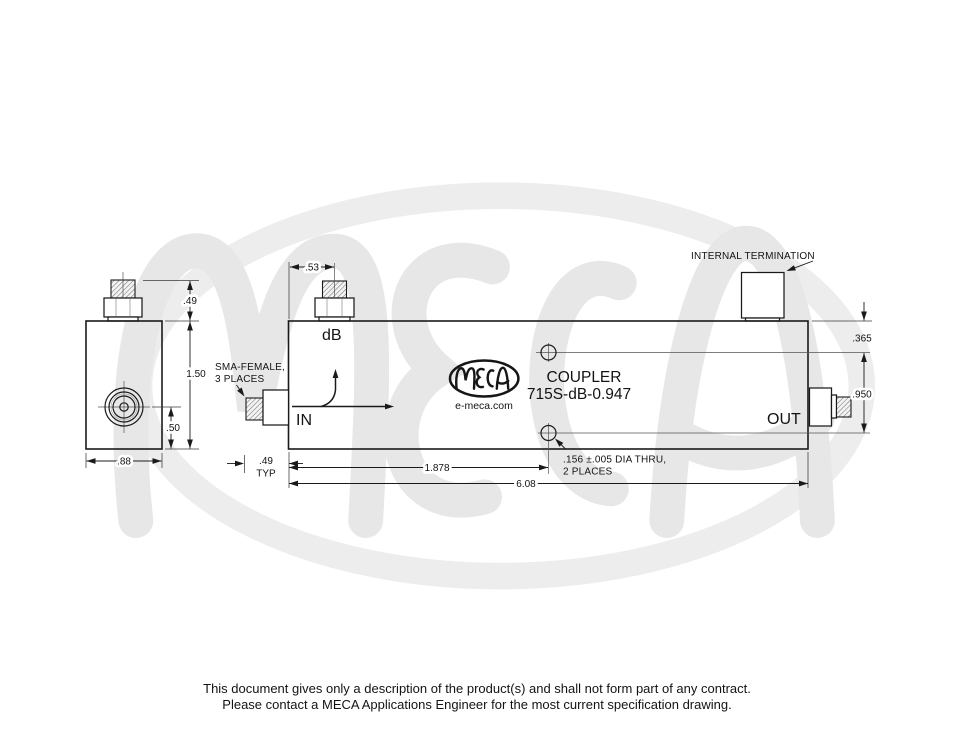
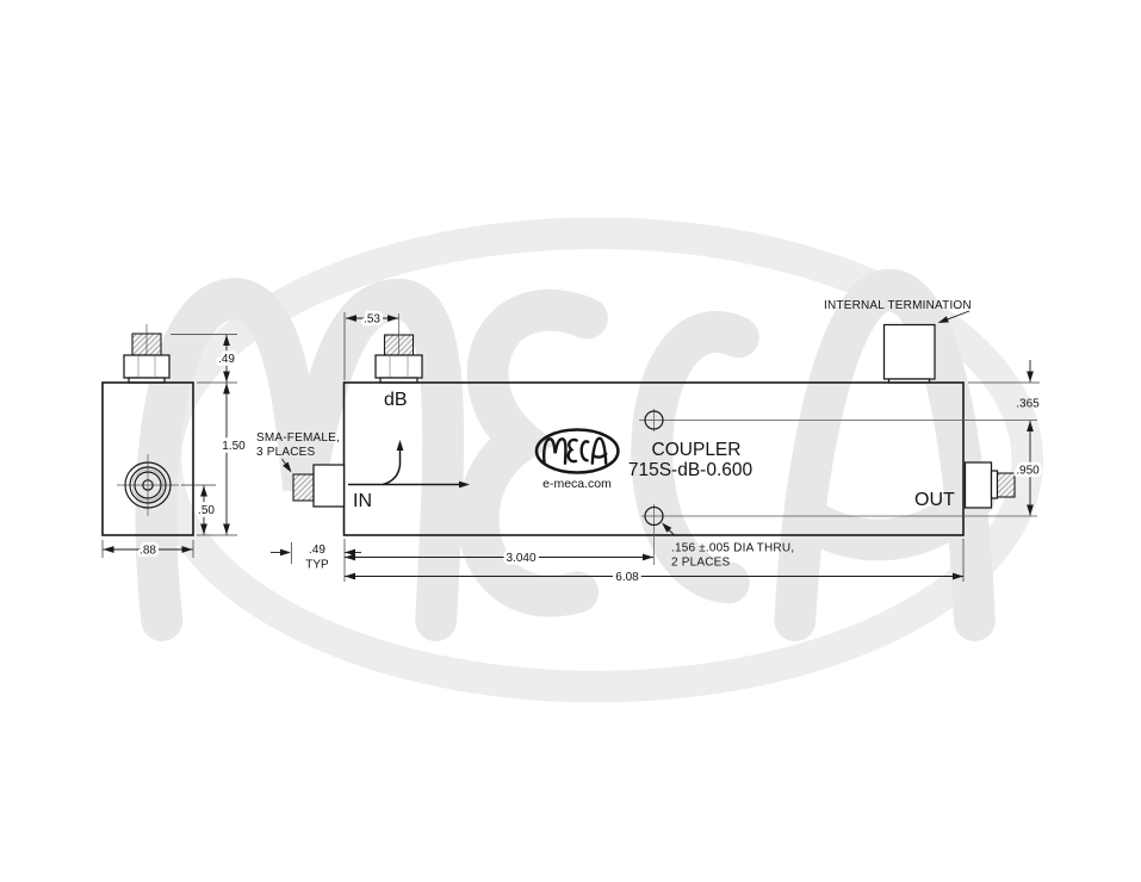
  .49
  1.50
  .50
  .88
  dB
  IN
  OUT
  e-meca.com
  COUPLER
- 715S-dB-0.947
+ 715S-dB-0.600
  INTERNAL TERMINATION
  SMA-FEMALE,
  3 PLACES
  .156 ±.005 DIA THRU,
  2 PLACES
  .53
  .365
  .950
  .49
  TYP
- 1.878
+ 3.040
  6.08
- This document gives only a description of the product(s) and shall not form part of any contract.
- Please contact a MECA Applications Engineer for the most current specification drawing.
